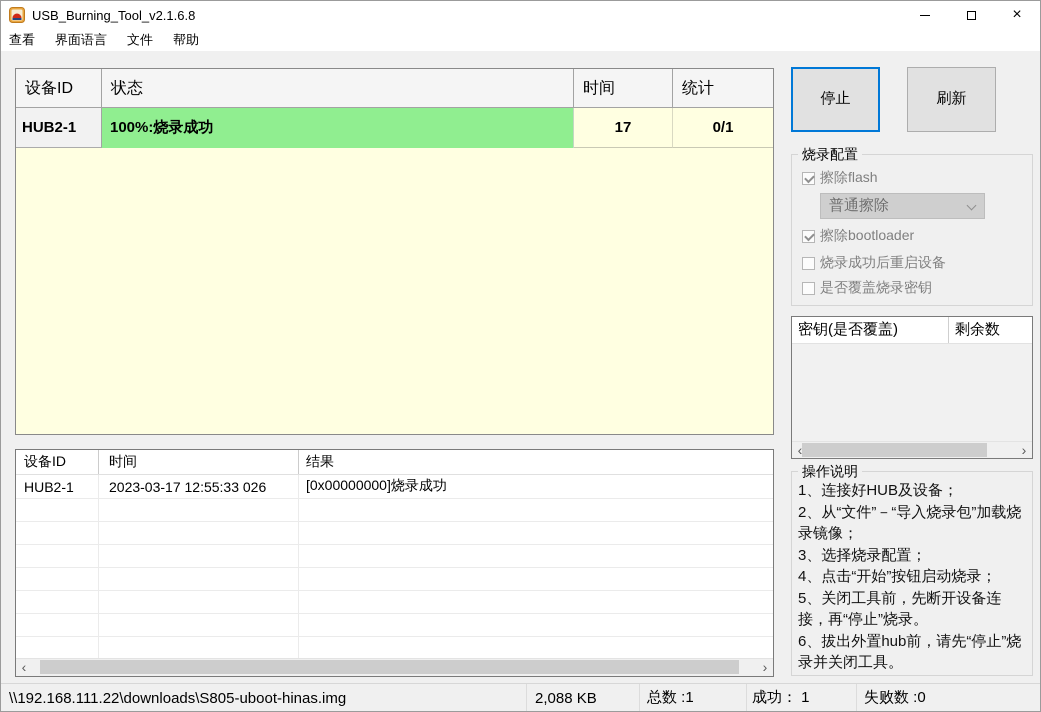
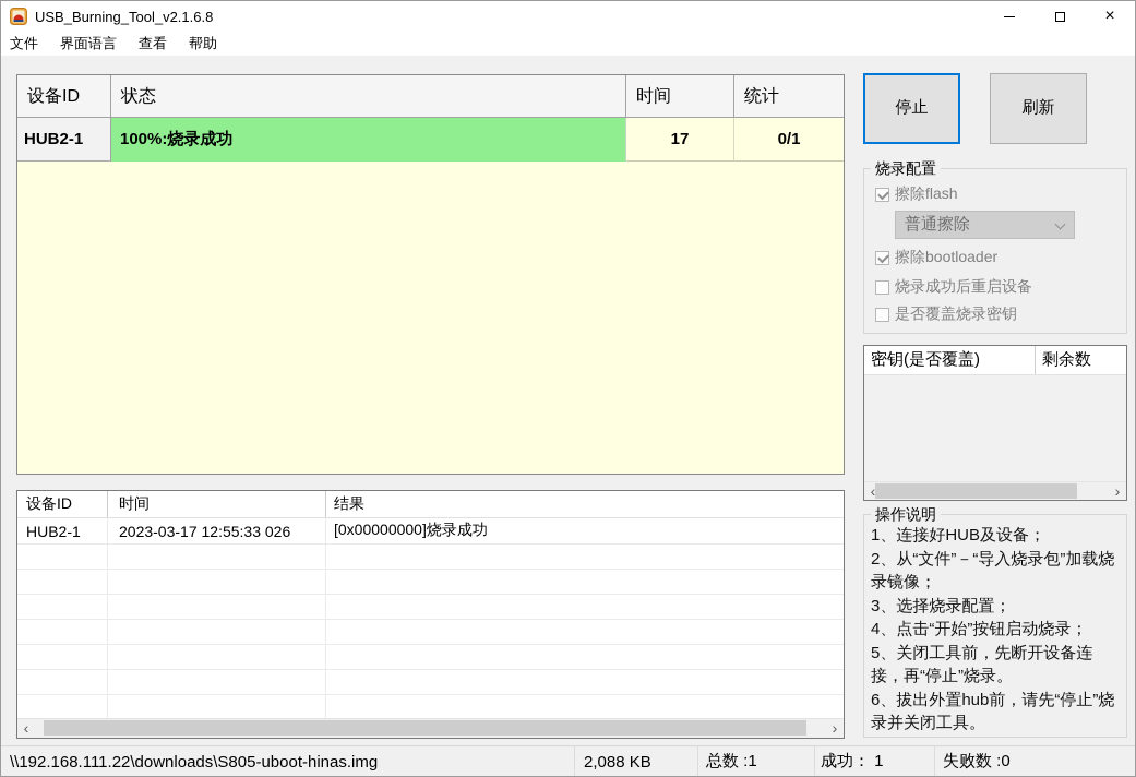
  USB_Burning_Tool_v2.1.6.8
  ×
- 查看
+ 文件
  界面语言
- 文件
+ 查看
  帮助
  设备ID
  状态
  时间
  统计
  HUB2-1
  100%:烧录成功
  17
  0/1
  停止
  刷新
  烧录配置
  擦除flash
  普通擦除
  擦除bootloader
  烧录成功后重启设备
  是否覆盖烧录密钥
  密钥(是否覆盖)
  剩余数
  ‹
  ›
  操作说明
  1、连接好HUB及设备；
  2、从“文件”－“导入烧录包”加载烧录镜像；
  3、选择烧录配置；
  4、点击“开始”按钮启动烧录；
  5、关闭工具前，先断开设备连接，再“停止”烧录。
  6、拔出外置hub前，请先“停止”烧录并关闭工具。
  设备ID
  时间
  结果
  HUB2-1
  2023-03-17 12:55:33 026
  [0x00000000]烧录成功
  ‹
  ›
  \\192.168.111.22\downloads\S805-uboot-hinas.img
  2,088 KB
  总数 :1
  成功： 1
  失败数 :0
